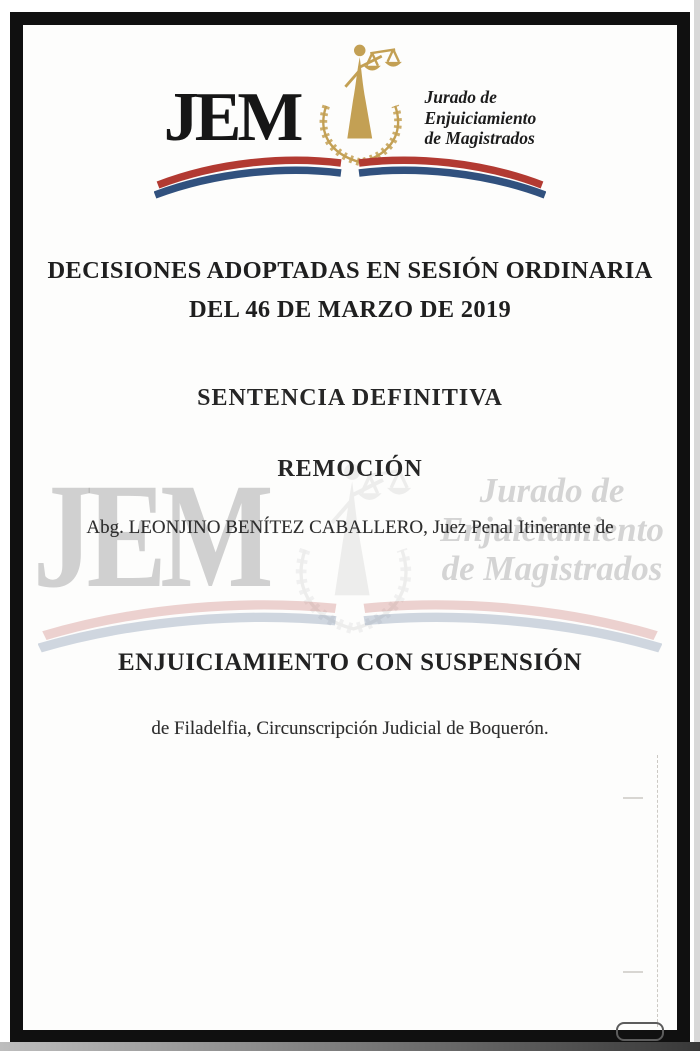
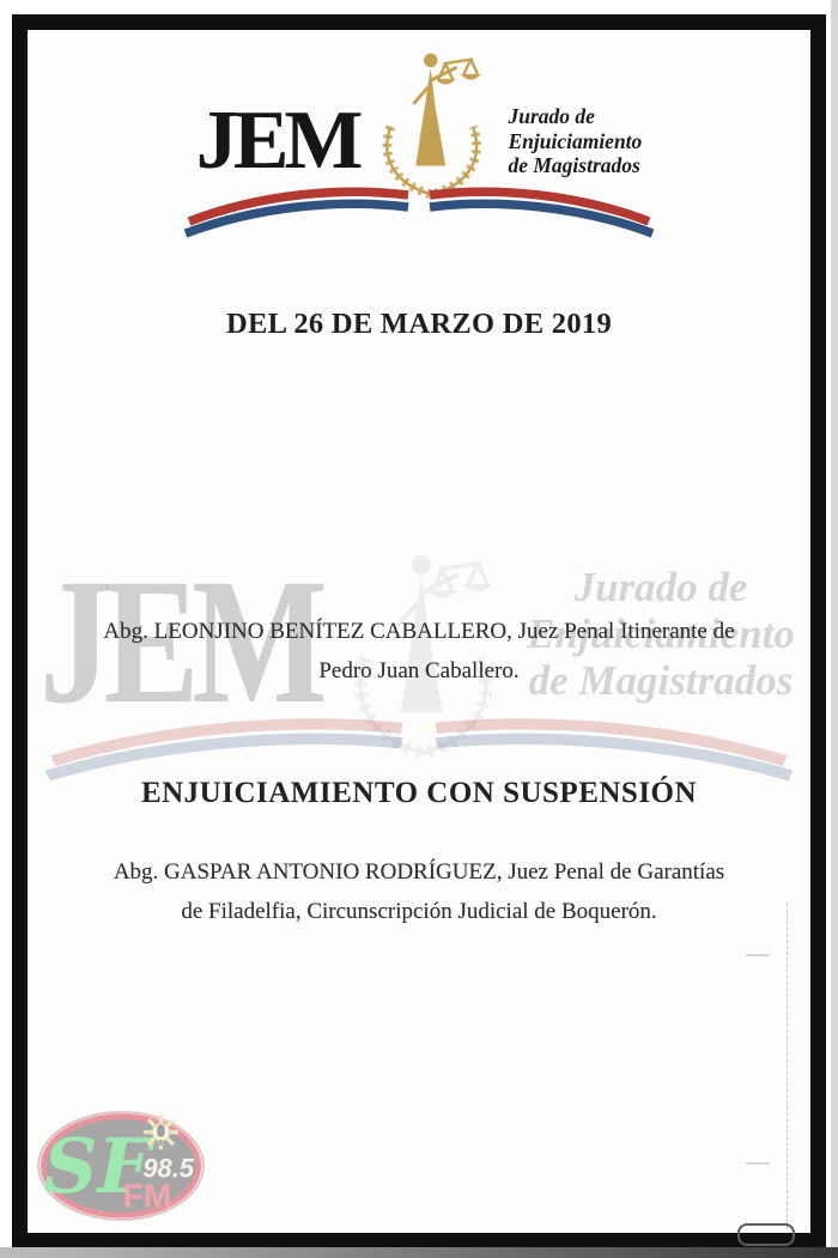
  JEM
  Jurado de
  Enjuiciamiento
  de Magistrados
  JEM
  Jurado de
  Enjuiciamiento
  de Magistrados
- DECISIONES ADOPTADAS EN SESIÓN ORDINARIA
- DEL 46 DE MARZO DE 2019
+ DEL 26 DE MARZO DE 2019
- SENTENCIA DEFINITIVA
- REMOCIÓN
  Abg. LEONJINO BENÍTEZ CABALLERO, Juez Penal Itinerante de
+ Pedro Juan Caballero.
  ENJUICIAMIENTO CON SUSPENSIÓN
+ Abg. GASPAR ANTONIO RODRÍGUEZ, Juez Penal de Garantías
  de Filadelfia, Circunscripción Judicial de Boquerón.
+ SF
+ 98.5
+ FM
